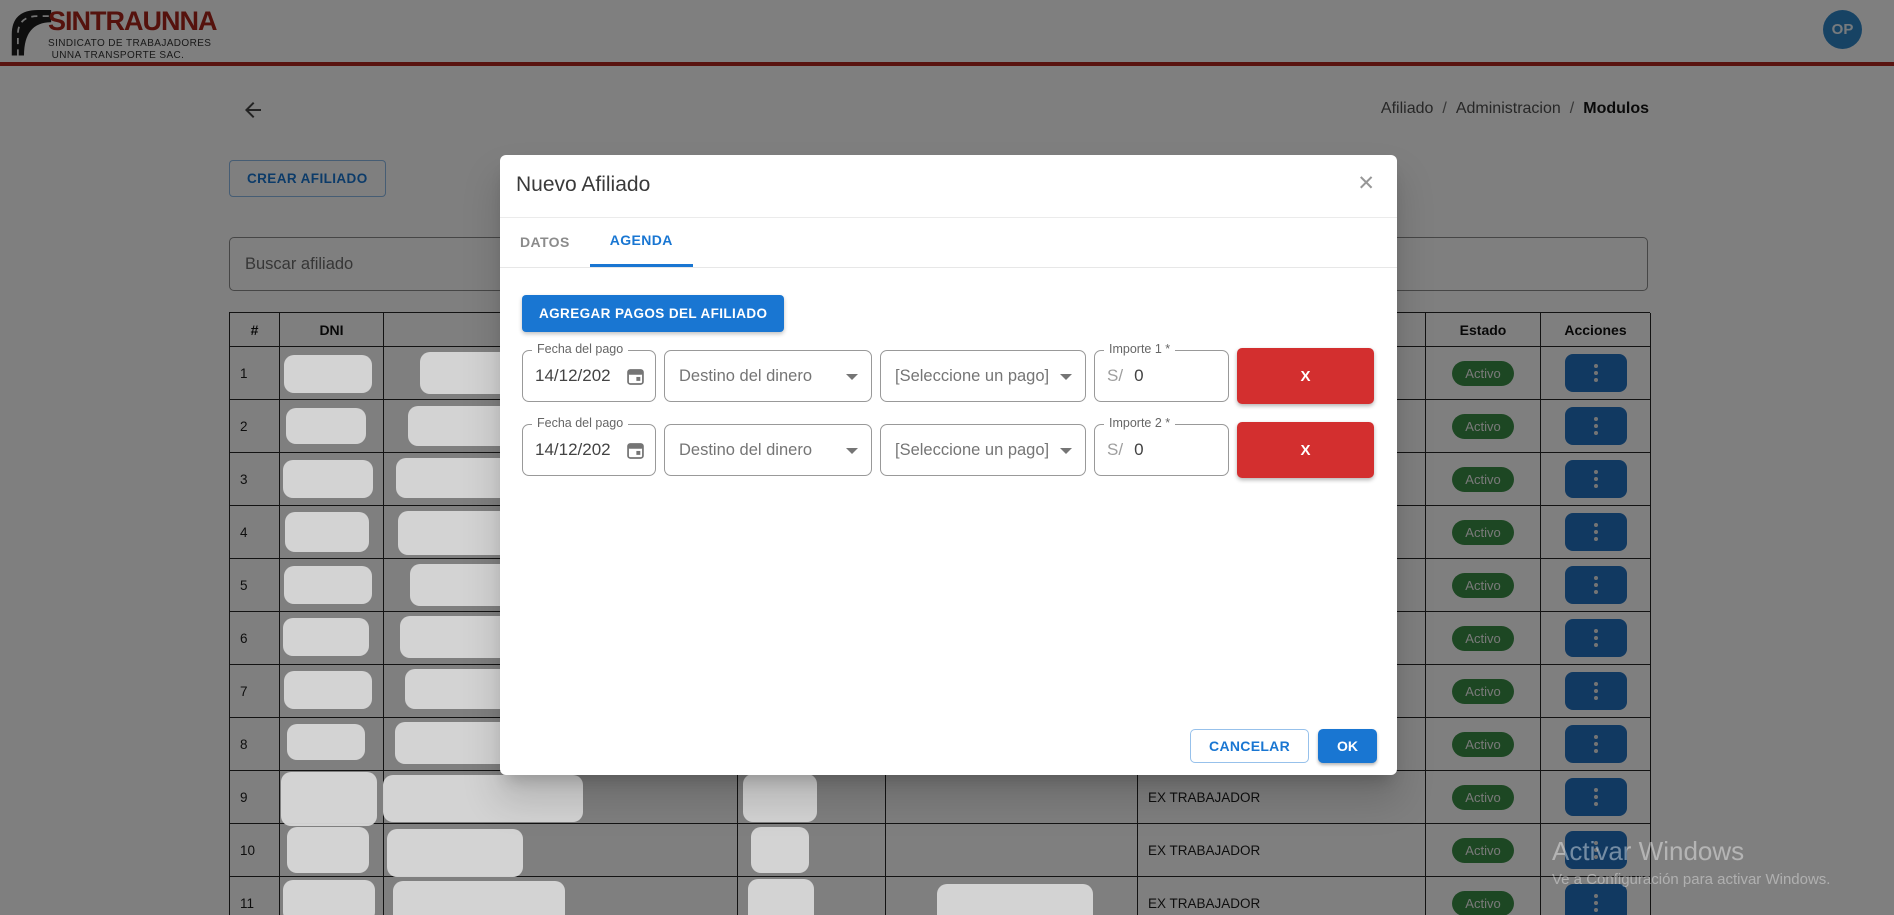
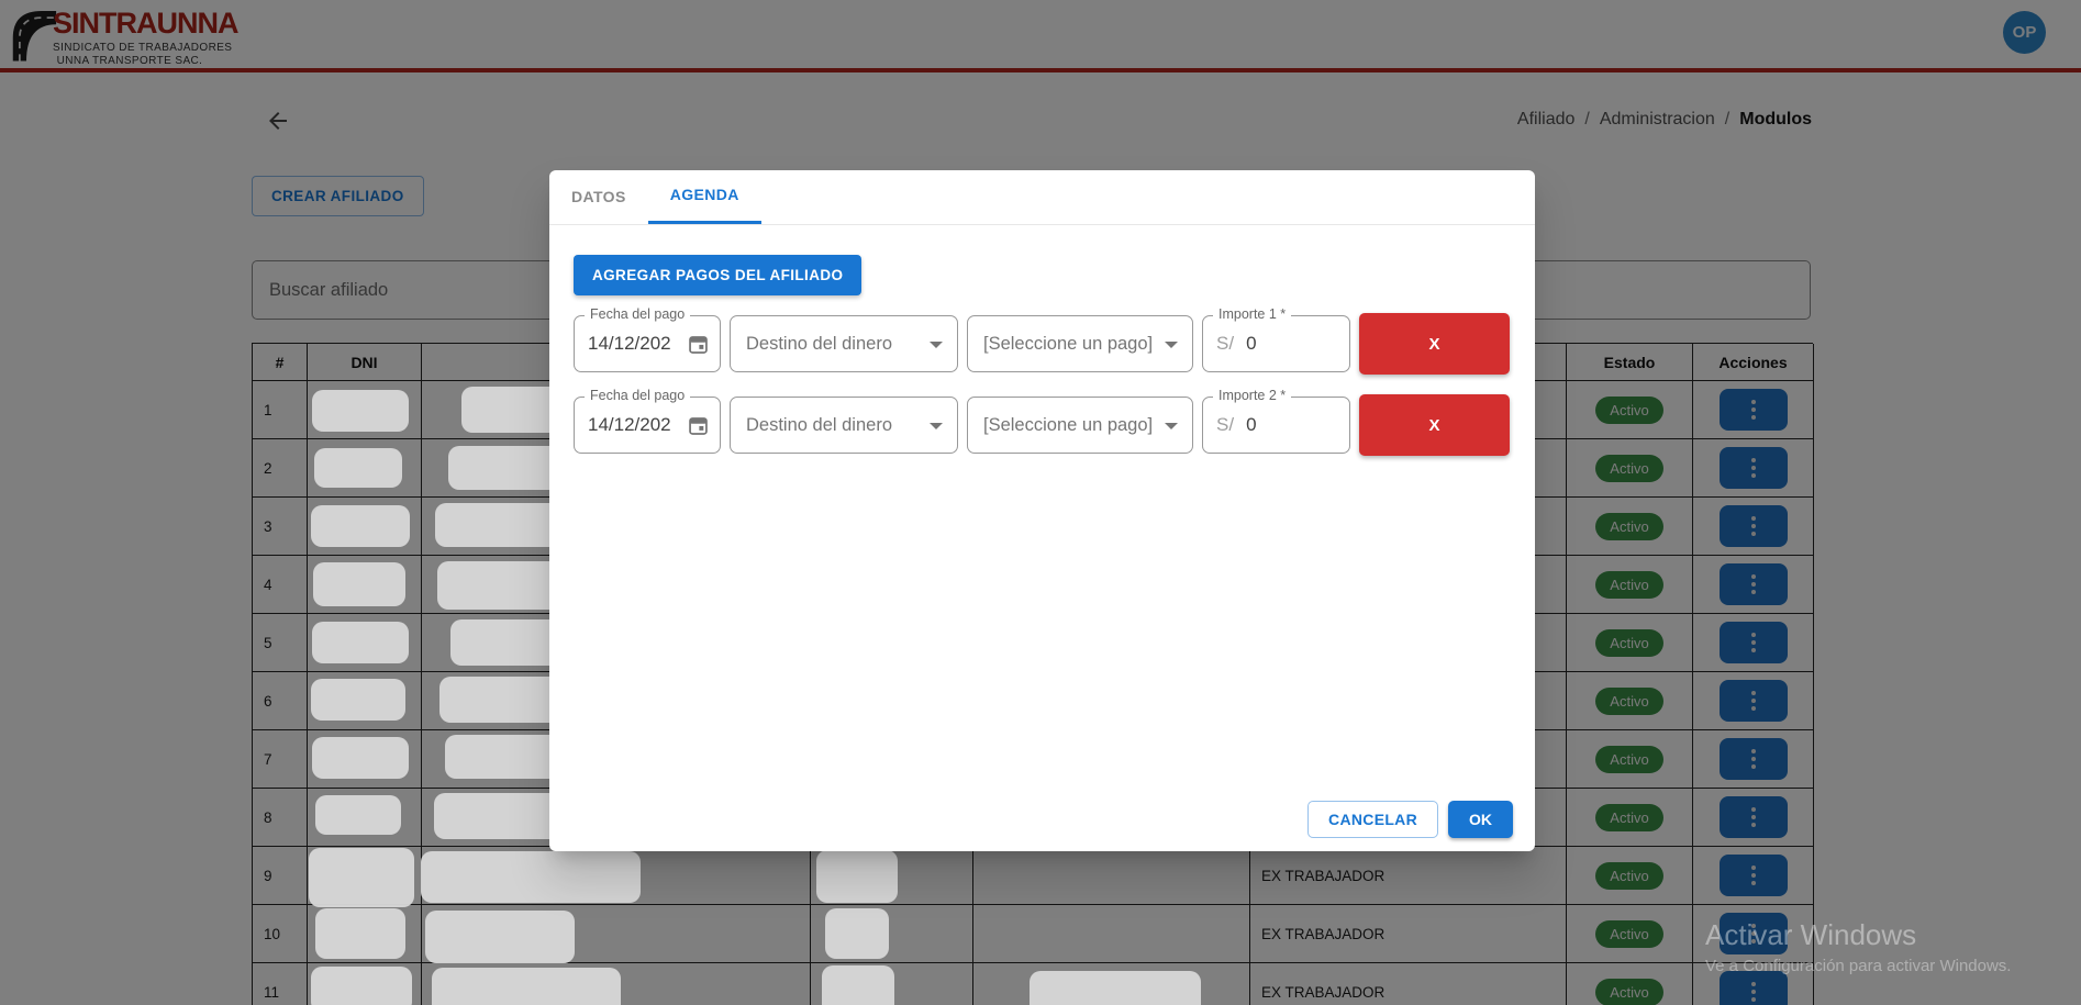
  SINTRAUN
  SINDICATO DE TRABAJADO
  UNNA TRANSPORTE SAC.
  OP
  Afiliado
  /
  Administracion
  /
  Modulos
  CREAR AFILIADO
  Buscar afiliado
  #
  DNI
  Estado
  Acciones
  1
  Activo
  2
  Activo
  3
  Activo
  4
  Activo
  5
  Activo
  6
  Activo
  7
  Activo
  8
  Activo
  9
  EX TRABAJADOR
  Activo
  10
  EX TRABAJADOR
  Activo
  11
  EX TRABAJADOR
  Activo
- Nuevo Afiliado
- ✕
  DATOS
  AGENDA
  AGREGAR PAGOS DEL AFILIADO
  Fecha del pago
  14/12/202
  Destino del dinero
  [Seleccione un pago]
  Importe 1 *
  S/
  0
  X
  Fecha del pago
  14/12/202
  Destino del dinero
  [Seleccione un pago]
  Importe 2 *
  S/
  0
  X
  CANCELAR
  OK
  Activar Windows
  Ve a Configuración para activar Windows.
